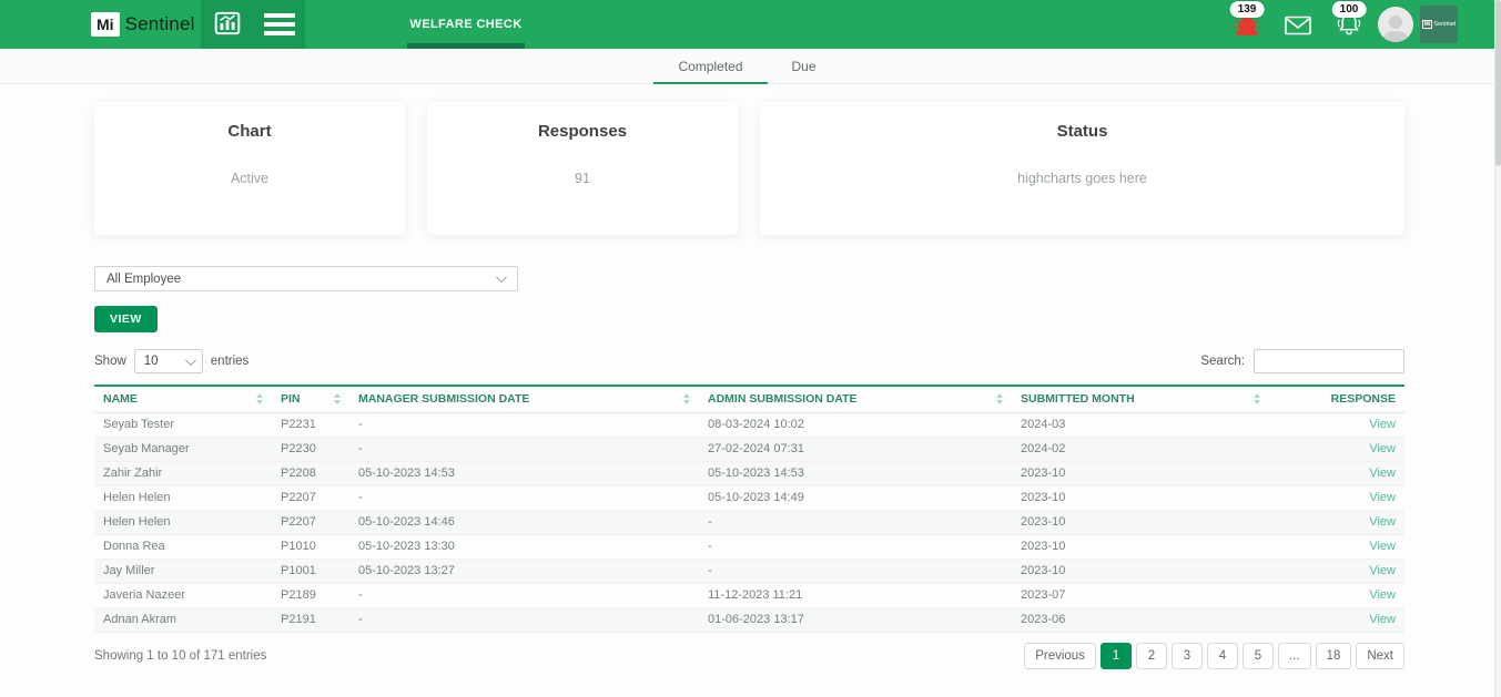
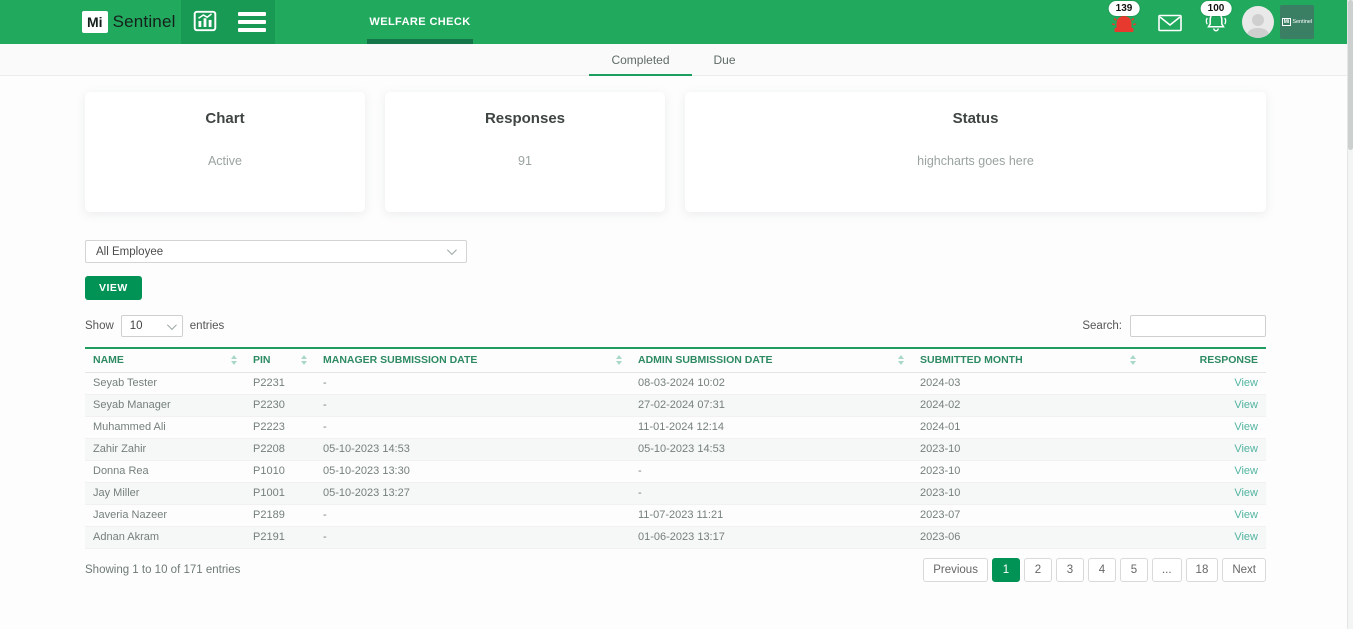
  Mi
  Sentinel
  WELFARE CHECK
  139
  100
  Completed
  Due
  Chart
  Active
  Responses
  91
  Status
  highcharts goes here
  All Employee
  VIEW
  Show
  10
  entries
  Search:
  NAME	PIN	MANAGER SUBMISSION DATE	ADMIN SUBMISSION DATE	SUBMITTED MONTH	RESPONSE
  Seyab Tester	P2231	-	08-03-2024 10:02	2024-03	View
  Seyab Manager	P2230	-	27-02-2024 07:31	2024-02	View
+ Muhammed Ali	P2223	-	11-01-2024 12:14	2024-01	View
  Zahir Zahir	P2208	05-10-2023 14:53	05-10-2023 14:53	2023-10	View
- Helen Helen	P2207	-	05-10-2023 14:49	2023-10	View
- Helen Helen	P2207	05-10-2023 14:46	-	2023-10	View
  Donna Rea	P1010	05-10-2023 13:30	-	2023-10	View
  Jay Miller	P1001	05-10-2023 13:27	-	2023-10	View
- Javeria Nazeer	P2189	-	11-12-2023 11:21	2023-07	View
+ Javeria Nazeer	P2189	-	11-07-2023 11:21	2023-07	View
  Adnan Akram	P2191	-	01-06-2023 13:17	2023-06	View
  Showing 1 to 10 of 171 entries
  Previous
  1
  2
  3
  4
  5
  ...
  18
  Next
